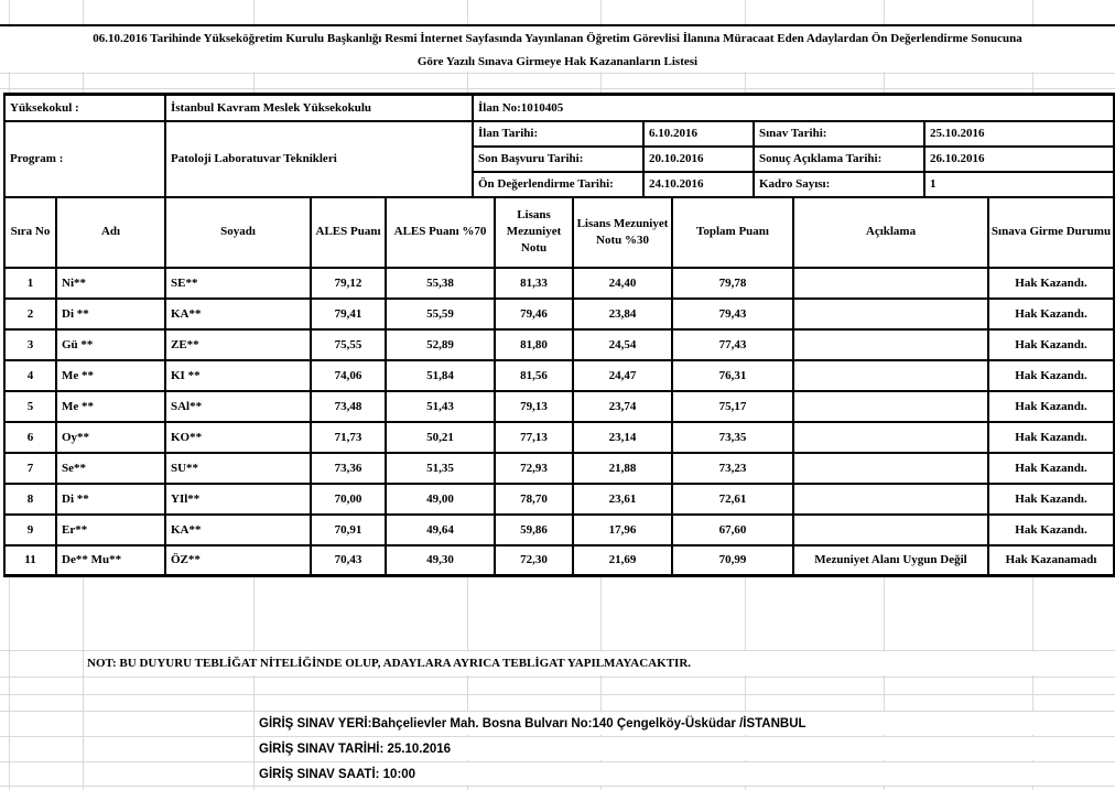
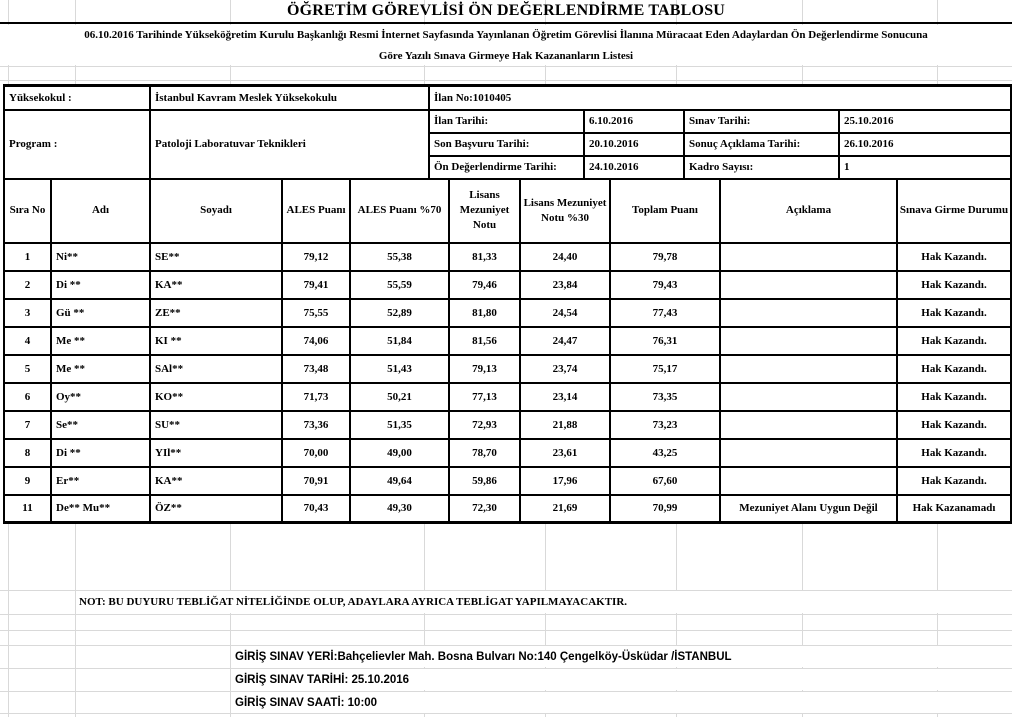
+ ÖĞRETİM GÖREVLİSİ ÖN DEĞERLENDİRME TABLOSU
  06.10.2016 Tarihinde Yükseköğretim Kurulu Başkanlığı Resmi İnternet Sayfasında Yayınlanan Öğretim Görevlisi İlanına Müracaat Eden Adaylardan Ön Değerlendirme Sonucuna
  Göre Yazılı Sınava Girmeye Hak Kazananların Listesi
  Yüksekokul :	İstanbul Kavram Meslek Yüksekokulu	İlan No:1010405
  Program :	Patoloji Laboratuvar Teknikleri	İlan Tarihi:	6.10.2016	Sınav Tarihi:	25.10.2016
  Son Başvuru Tarihi:	20.10.2016	Sonuç Açıklama Tarihi:	26.10.2016
  Ön Değerlendirme Tarihi:	24.10.2016	Kadro Sayısı:	1
  Sıra No	Adı	Soyadı	ALES Puanı	ALES Puanı %70	Lisans Mezuniyet Notu	Lisans Mezuniyet Notu %30	Toplam Puanı	Açıklama	Sınava Girme Durumu
  1	Ni**	SE**	79,12	55,38	81,33	24,40	79,78		Hak Kazandı.
  2	Di **	KA**	79,41	55,59	79,46	23,84	79,43		Hak Kazandı.
  3	Gü **	ZE**	75,55	52,89	81,80	24,54	77,43		Hak Kazandı.
  4	Me **	KI **	74,06	51,84	81,56	24,47	76,31		Hak Kazandı.
  5	Me **	SAl**	73,48	51,43	79,13	23,74	75,17		Hak Kazandı.
  6	Oy**	KO**	71,73	50,21	77,13	23,14	73,35		Hak Kazandı.
  7	Se**	SU**	73,36	51,35	72,93	21,88	73,23		Hak Kazandı.
- 8	Di **	YIl**	70,00	49,00	78,70	23,61	72,61		Hak Kazandı.
+ 8	Di **	YIl**	70,00	49,00	78,70	23,61	43,25		Hak Kazandı.
  9	Er**	KA**	70,91	49,64	59,86	17,96	67,60		Hak Kazandı.
  11	De** Mu**	ÖZ**	70,43	49,30	72,30	21,69	70,99	Mezuniyet Alanı Uygun Değil	Hak Kazanamadı
  NOT: BU DUYURU TEBLİĞAT NİTELİĞİNDE OLUP, ADAYLARA AYRICA TEBLİGAT YAPILMAYACAKTIR.
  GİRİŞ SINAV YERİ:Bahçelievler Mah. Bosna Bulvarı No:140 Çengelköy-Üsküdar /İSTANBUL
  GİRİŞ SINAV TARİHİ: 25.10.2016
  GİRİŞ SINAV SAATİ: 10:00
